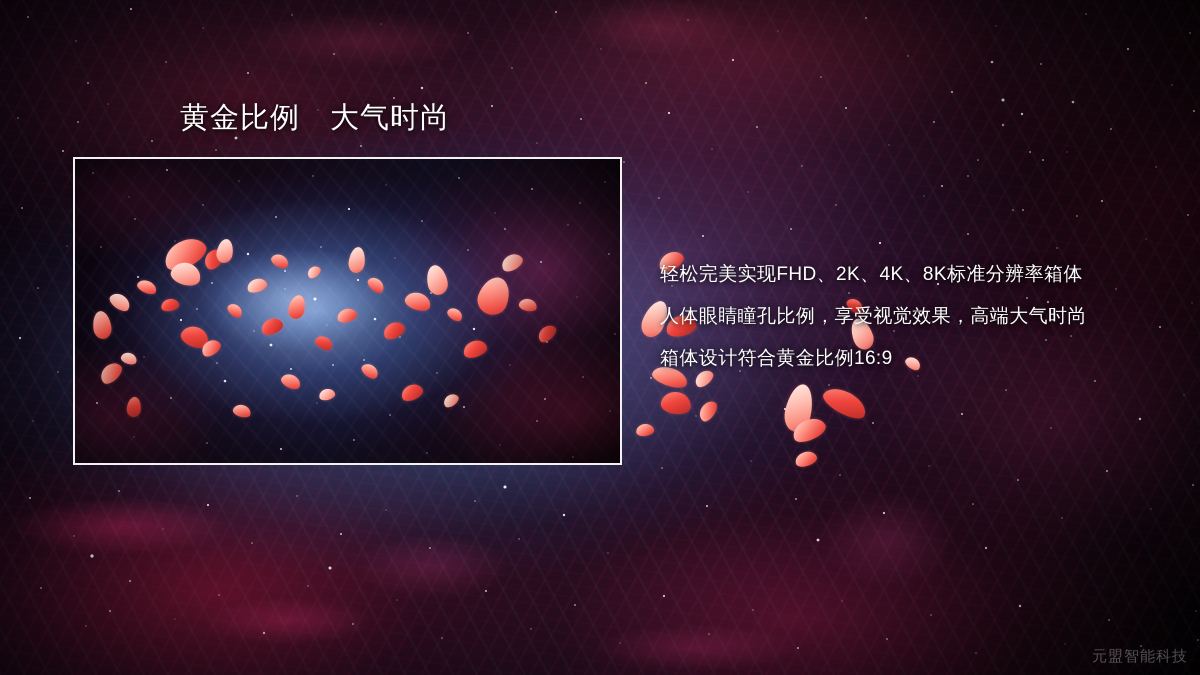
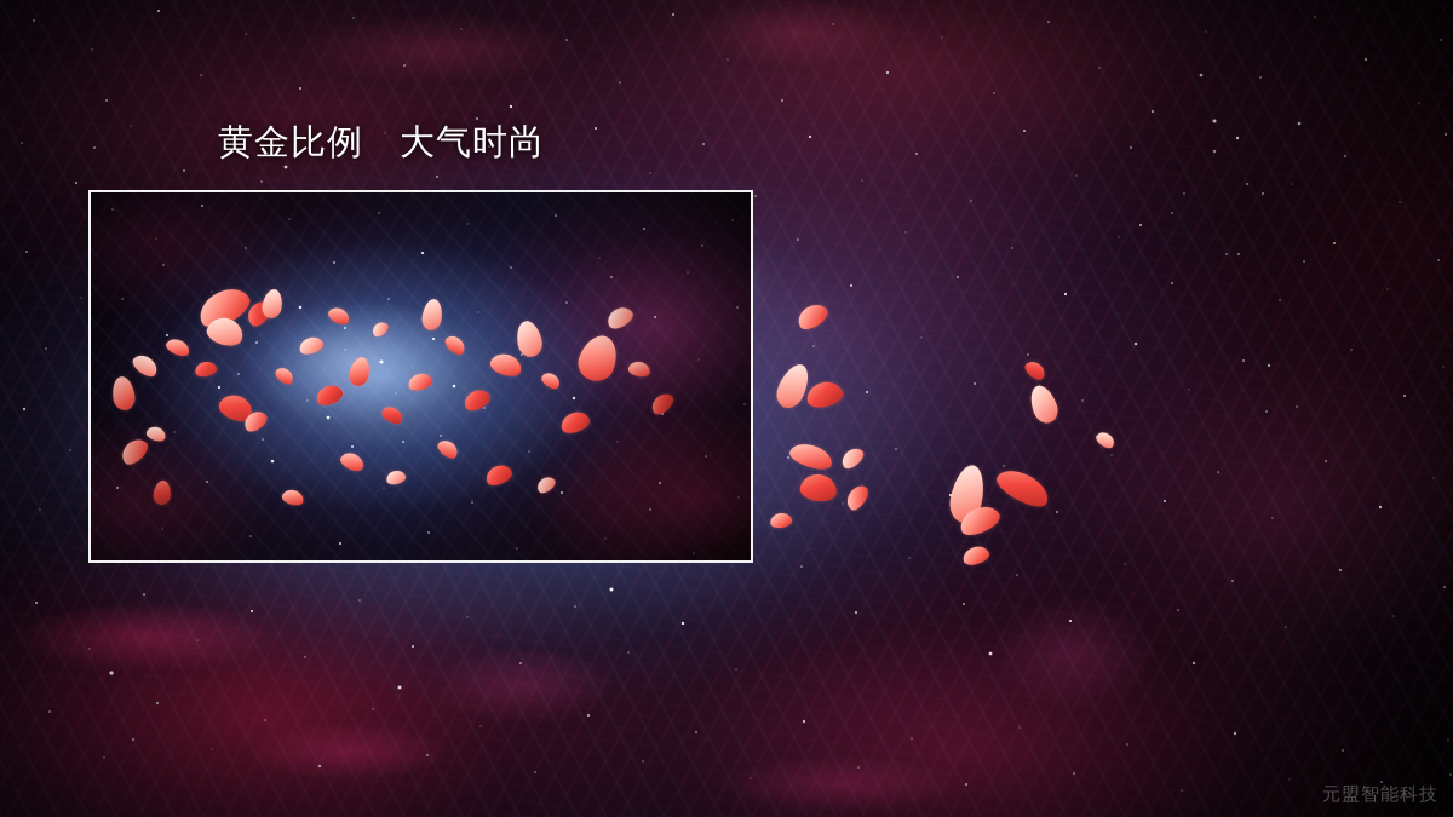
  黄金比例 大气时尚
- 轻松完美实现FHD、2K、4K、8K标准分辨率箱体
- 人体眼睛瞳孔比例，享受视觉效果，高端大气时尚
- 箱体设计符合黄金比例16:9
  元盟智能科技
